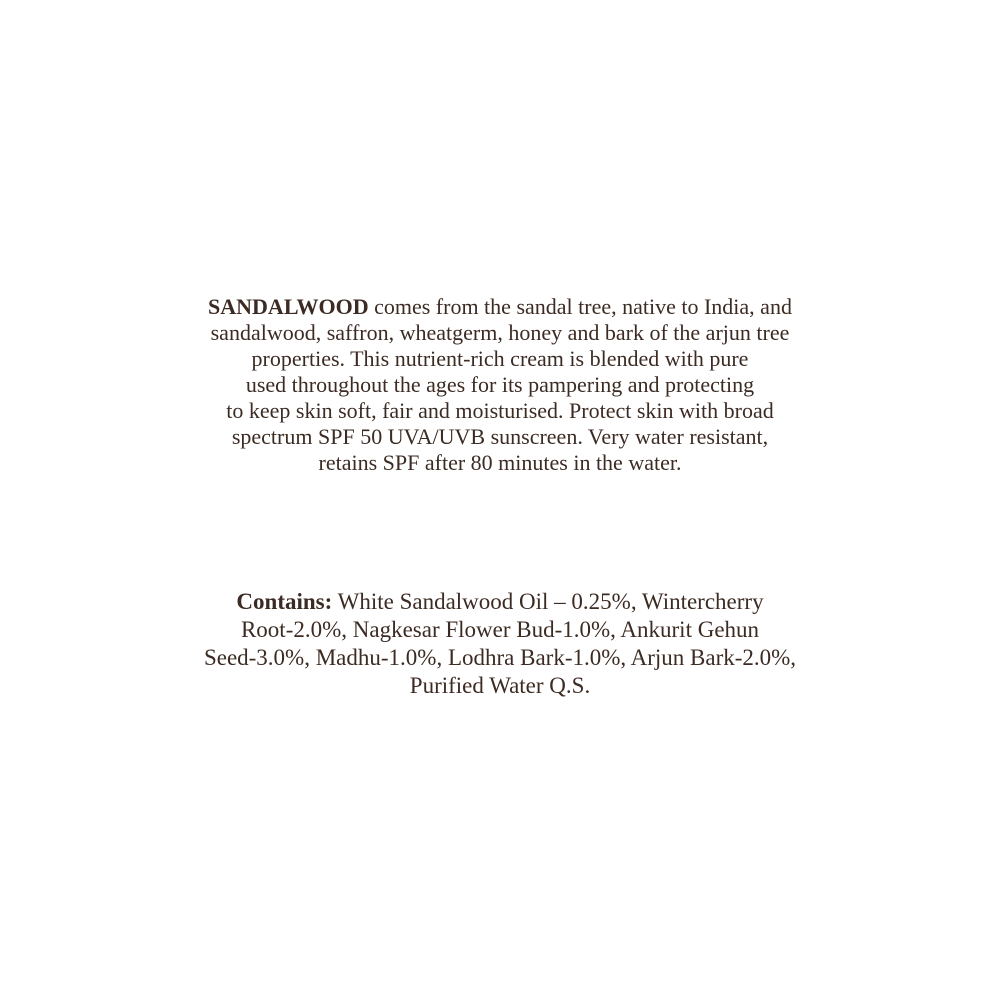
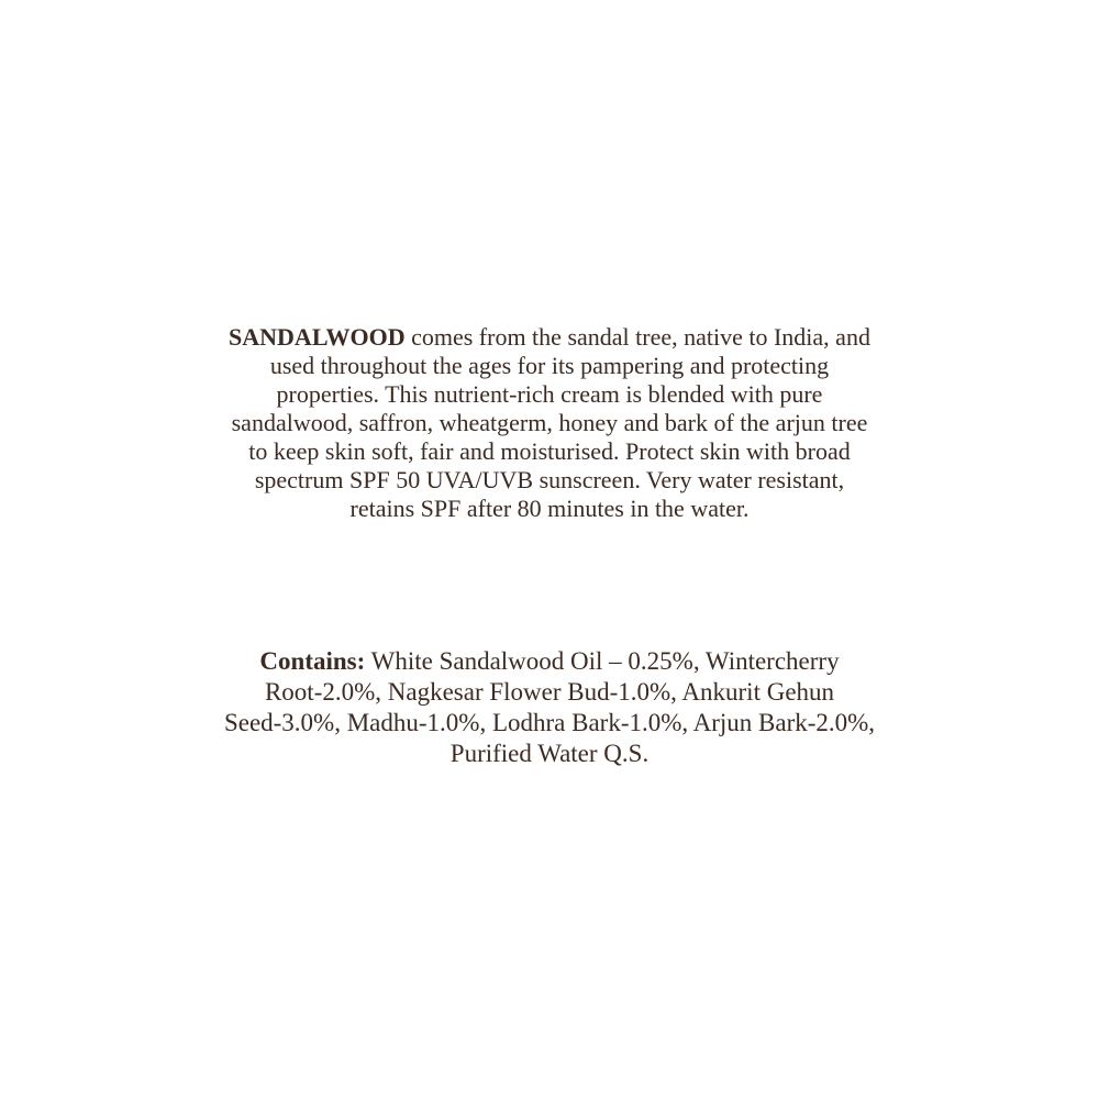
  SANDALWOOD comes from the sandal tree, native to India, and
- sandalwood, saffron, wheatgerm, honey and bark of the arjun tree
+ used throughout the ages for its pampering and protecting
  properties. This nutrient-rich cream is blended with pure
- used throughout the ages for its pampering and protecting
+ sandalwood, saffron, wheatgerm, honey and bark of the arjun tree
  to keep skin soft, fair and moisturised. Protect skin with broad
  spectrum SPF 50 UVA/UVB sunscreen. Very water resistant,
  retains SPF after 80 minutes in the water.
  Contains: White Sandalwood Oil – 0.25%, Wintercherry
  Root-2.0%, Nagkesar Flower Bud-1.0%, Ankurit Gehun
  Seed-3.0%, Madhu-1.0%, Lodhra Bark-1.0%, Arjun Bark-2.0%,
  Purified Water Q.S.
